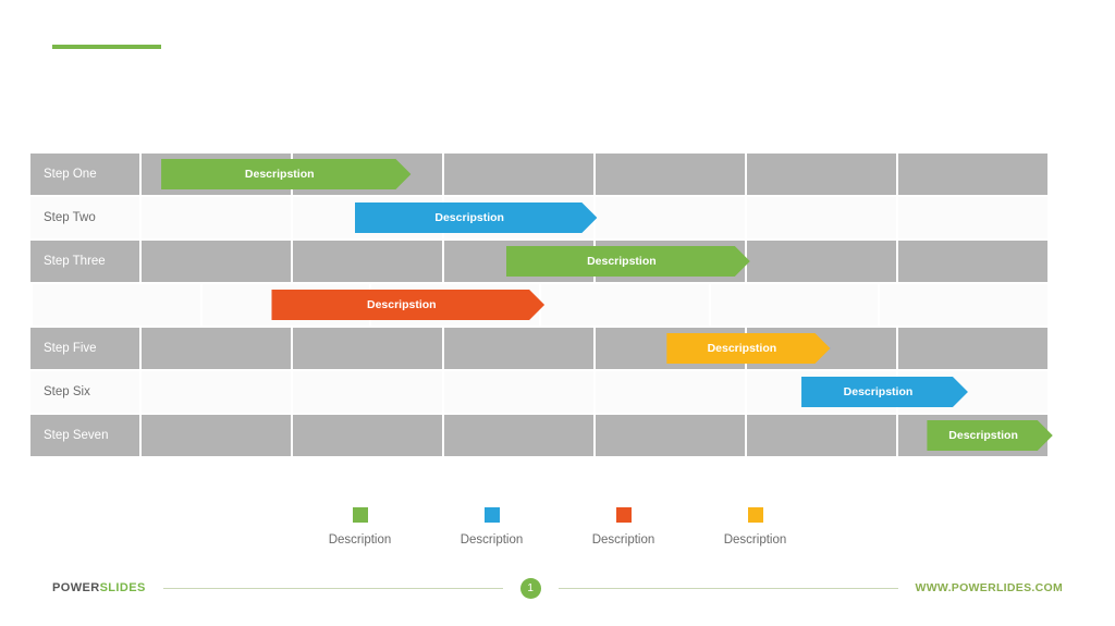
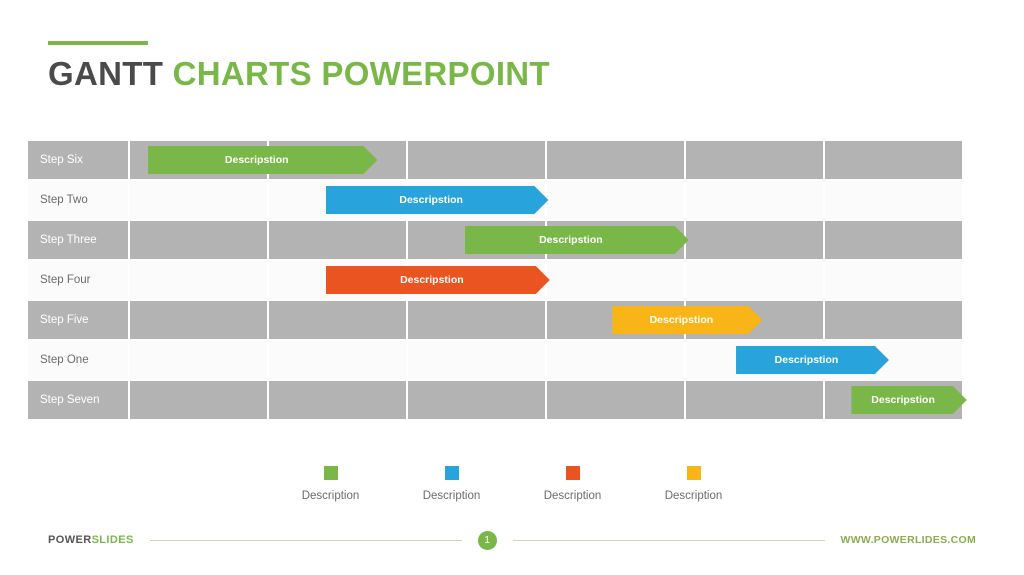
+ GANTT CHARTS POWERPOINT
- Step One
+ Step Six
  Descripstion
  Step Two
  Descripstion
  Step Three
  Descripstion
+ Step Four
  Descripstion
  Step Five
  Descripstion
- Step Six
+ Step One
  Descripstion
  Step Seven
  Descripstion
  Description
  Description
  Description
  Description
  POWERSLIDES
  1
  WWW.POWERLIDES.COM
